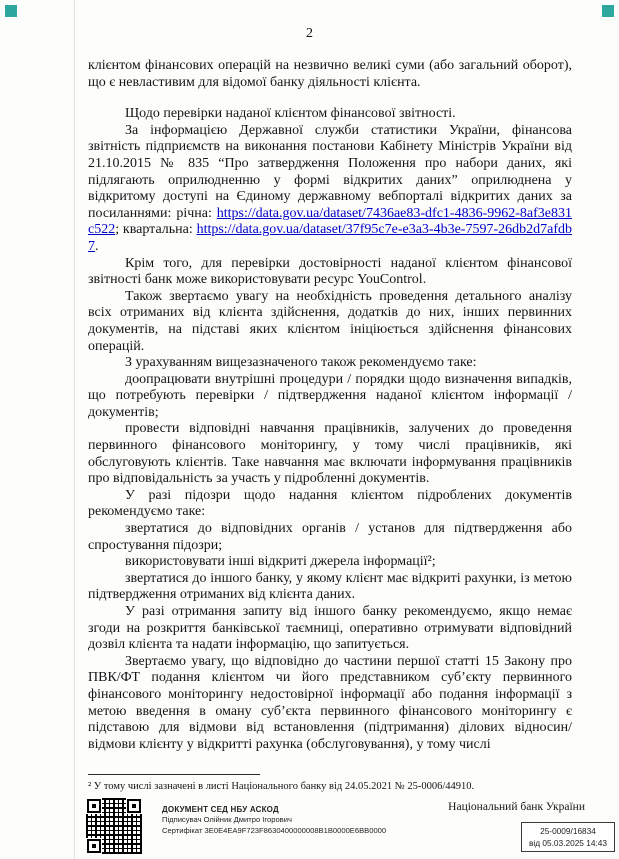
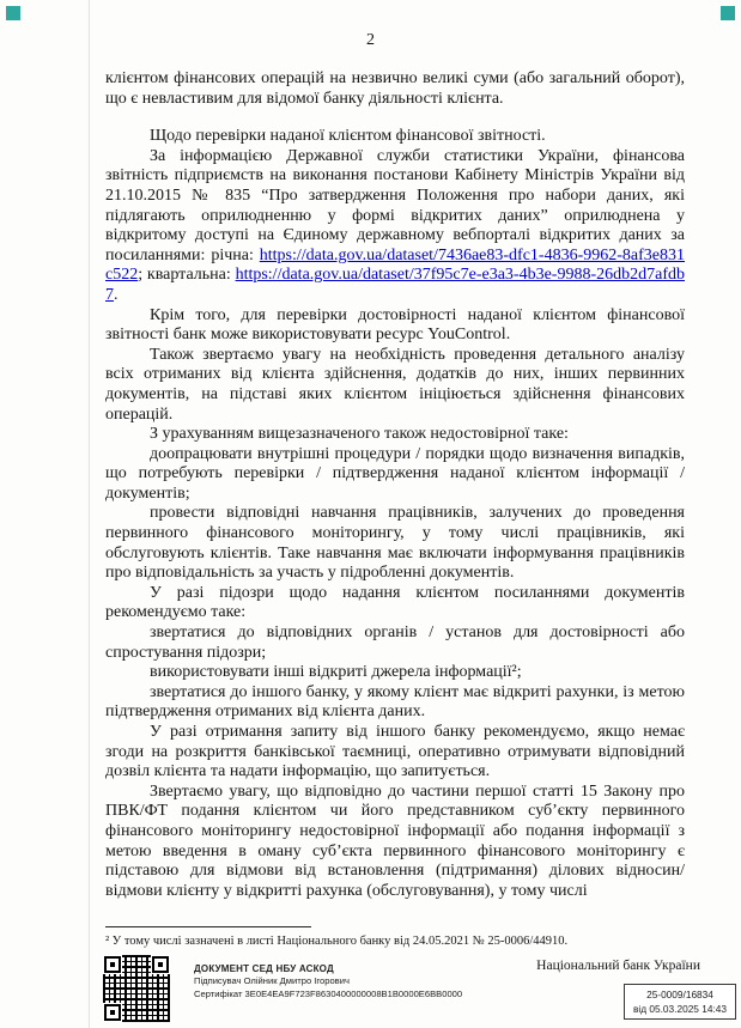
  2
  клієнтом фінансових операцій на незвично великі суми (або загальний оборот), що є невластивим для відомої банку діяльності клієнта.
  Щодо перевірки наданої клієнтом фінансової звітності.
- За інформацією Державної служби статистики України, фінансова звітність підприємств на виконання постанови Кабінету Міністрів України від 21.10.2015 № 835 “Про затвердження Положення про набори даних, які підлягають оприлюдненню у формі відкритих даних” оприлюднена у відкритому доступі на Єдиному державному вебпорталі відкритих даних за посиланнями: річна: https://data.gov.ua/dataset/7436ae83-dfc1-4836-9962-8af3e831c522; квартальна: https://data.gov.ua/dataset/37f95c7e-e3a3-4b3e-7597-26db2d7afdb7.
+ За інформацією Державної служби статистики України, фінансова звітність підприємств на виконання постанови Кабінету Міністрів України від 21.10.2015 № 835 “Про затвердження Положення про набори даних, які підлягають оприлюдненню у формі відкритих даних” оприлюднена у відкритому доступі на Єдиному державному вебпорталі відкритих даних за посиланнями: річна: https://data.gov.ua/dataset/7436ae83-dfc1-4836-9962-8af3e831c522; квартальна: https://data.gov.ua/dataset/37f95c7e-e3a3-4b3e-9988-26db2d7afdb7.
  Крім того, для перевірки достовірності наданої клієнтом фінансової звітності банк може використовувати ресурс YouControl.
  Також звертаємо увагу на необхідність проведення детального аналізу всіх отриманих від клієнта здійснення, додатків до них, інших первинних документів, на підставі яких клієнтом ініціюється здійснення фінансових операцій.
- З урахуванням вищезазначеного також рекомендуємо таке:
+ З урахуванням вищезазначеного також недостовірної таке:
  доопрацювати внутрішні процедури / порядки щодо визначення випадків, що потребують перевірки / підтвердження наданої клієнтом інформації / документів;
  провести відповідні навчання працівників, залучених до проведення первинного фінансового моніторингу, у тому числі працівників, які обслуговують клієнтів. Таке навчання має включати інформування працівників про відповідальність за участь у підробленні документів.
- У разі підозри щодо надання клієнтом підроблених документів рекомендуємо таке:
+ У разі підозри щодо надання клієнтом посиланнями документів рекомендуємо таке:
- звертатися до відповідних органів / установ для підтвердження або спростування підозри;
+ звертатися до відповідних органів / установ для достовірності або спростування підозри;
  використовувати інші відкриті джерела інформації²;
  звертатися до іншого банку, у якому клієнт має відкриті рахунки, із метою підтвердження отриманих від клієнта даних.
  У разі отримання запиту від іншого банку рекомендуємо, якщо немає згоди на розкриття банківської таємниці, оперативно отримувати відповідний дозвіл клієнта та надати інформацію, що запитується.
  Звертаємо увагу, що відповідно до частини першої статті 15 Закону про ПВК/ФТ подання клієнтом чи його представником суб’єкту первинного фінансового моніторингу недостовірної інформації або подання інформації з метою введення в оману суб’єкта первинного фінансового моніторингу є підставою для відмови від встановлення (підтримання) ділових відносин/відмови клієнту у відкритті рахунка (обслуговування), у тому числі
  ² У тому числі зазначені в листі Національного банку від 24.05.2021 № 25-0006/44910.
  ДОКУМЕНТ СЕД НБУ АСКОД
  Підписувач Олійник Дмитро Ігорович
  Сертифікат 3E0E4EA9F723F8630400000008B1B0000E6BB0000
  Національний банк України
  25-0009/16834
  від 05.03.2025 14:43
